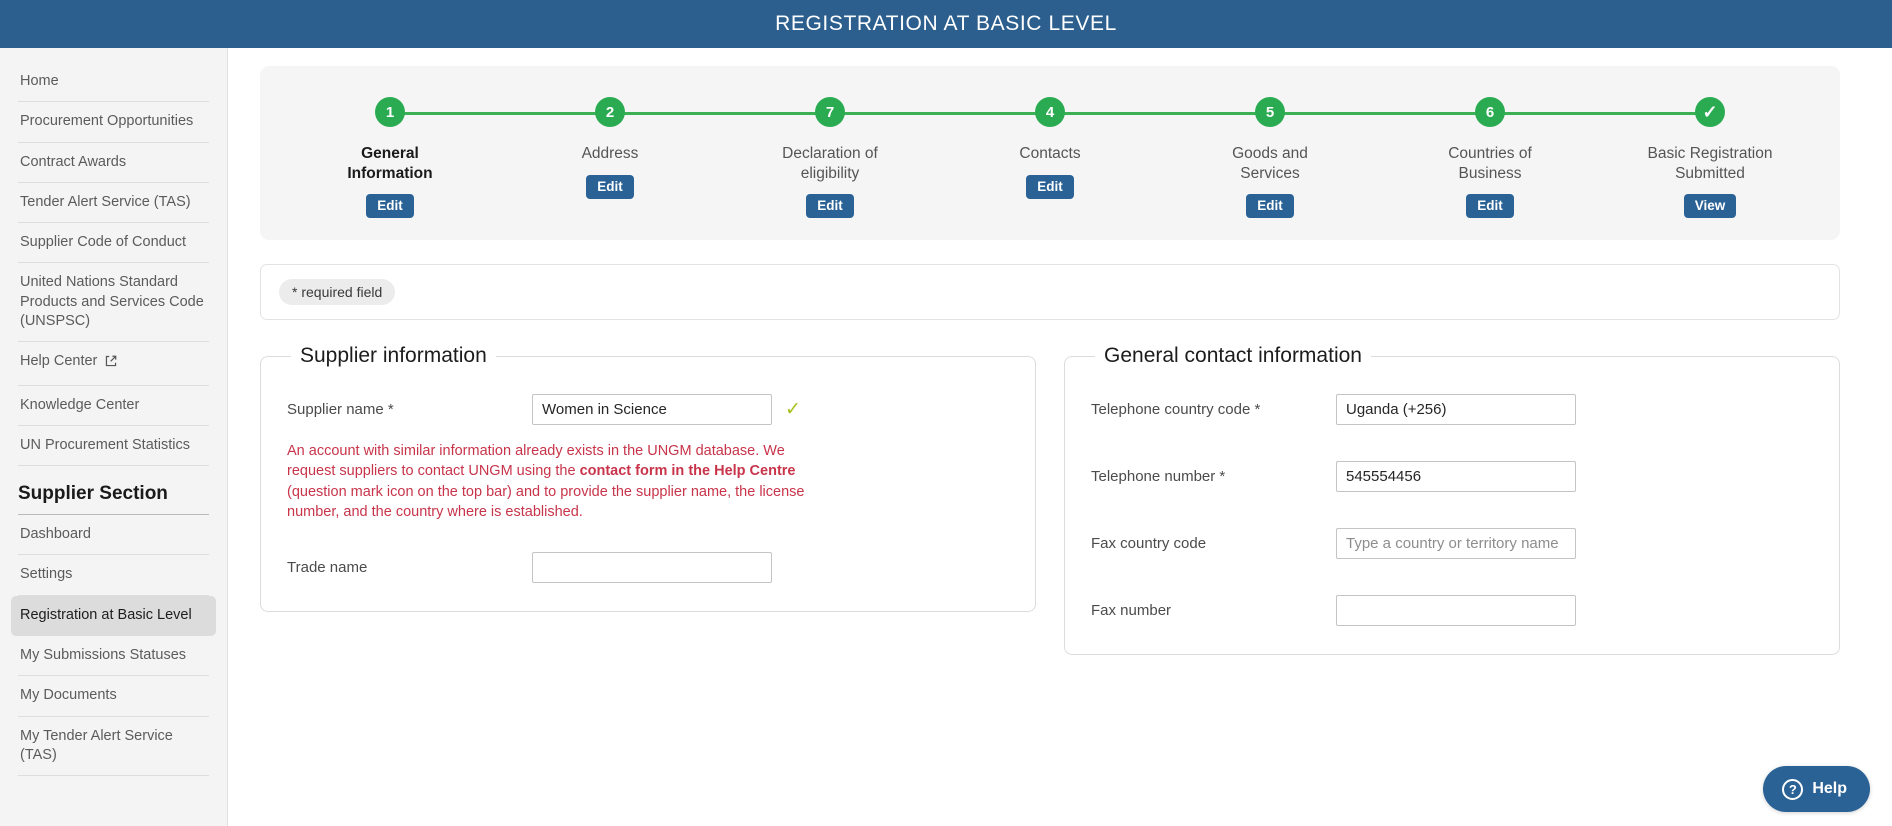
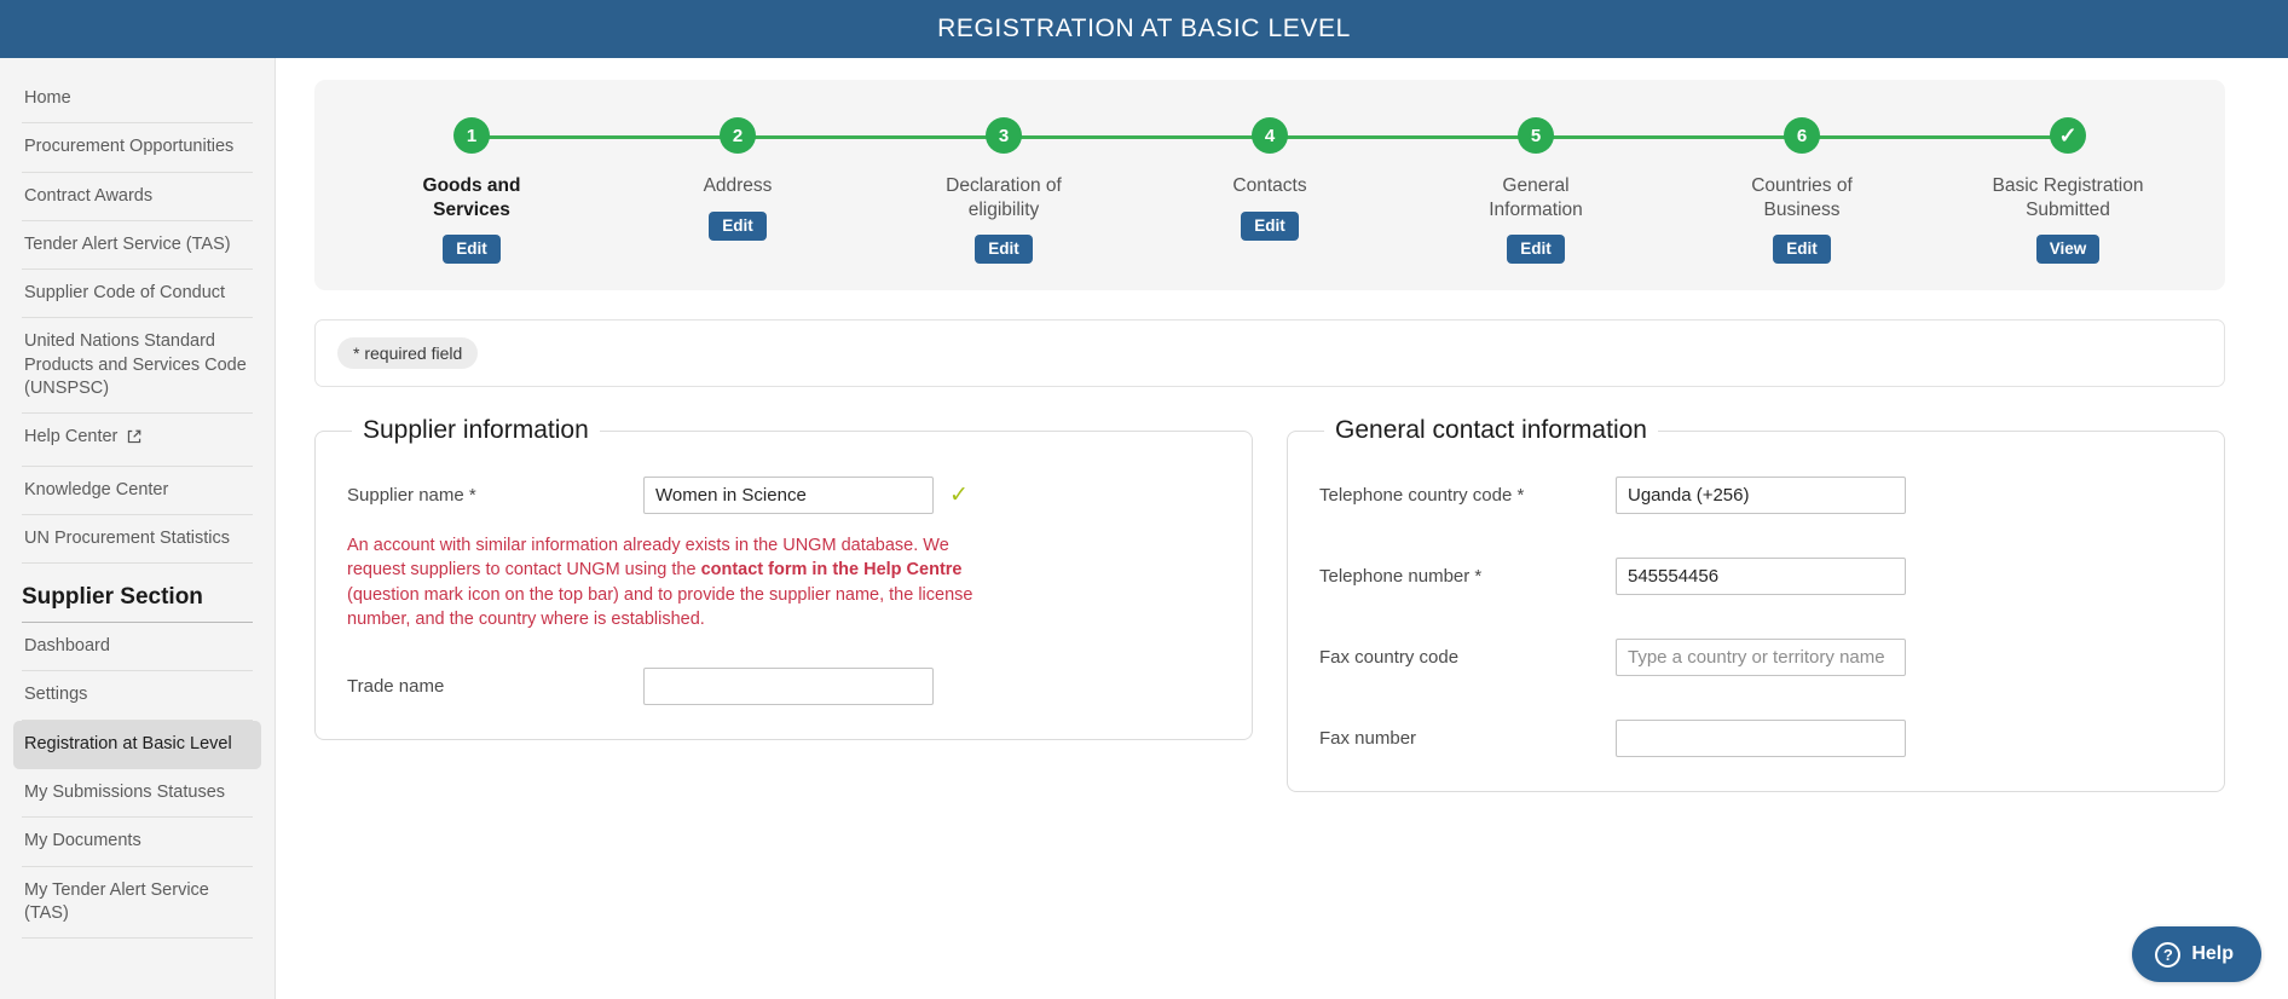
  REGISTRATION AT BASIC LEVEL
  Home
  Procurement Opportunities
  Contract Awards
  Tender Alert Service (TAS)
  Supplier Code of Conduct
  United Nations Standard Products and Services Code (UNSPSC)
  Help Center
  Knowledge Center
  UN Procurement Statistics
  Supplier Section
  Dashboard
  Settings
  Registration at Basic Level
  My Submissions Statuses
  My Documents
  My Tender Alert Service (TAS)
  1
- General Information
+ Goods and Services
  Edit
  2
  Address
  Edit
- 7
+ 3
  Declaration of eligibility
  Edit
  4
  Contacts
  Edit
  5
- Goods and Services
+ General Information
  Edit
  6
  Countries of Business
  Edit
  ✓
  Basic Registration Submitted
  View
  * required field
  Supplier information
  Supplier name *
  Women in Science
  ✓
  An account with similar information already exists in the UNGM database. We request suppliers to contact UNGM using the contact form in the Help Centre (question mark icon on the top bar) and to provide the supplier name, the license number, and the country where is established.
  Trade name
  General contact information
  Telephone country code *
  Uganda (+256)
  Telephone number *
  545554456
  Fax country code
  Type a country or territory name
  Fax number
  ?
  Help
